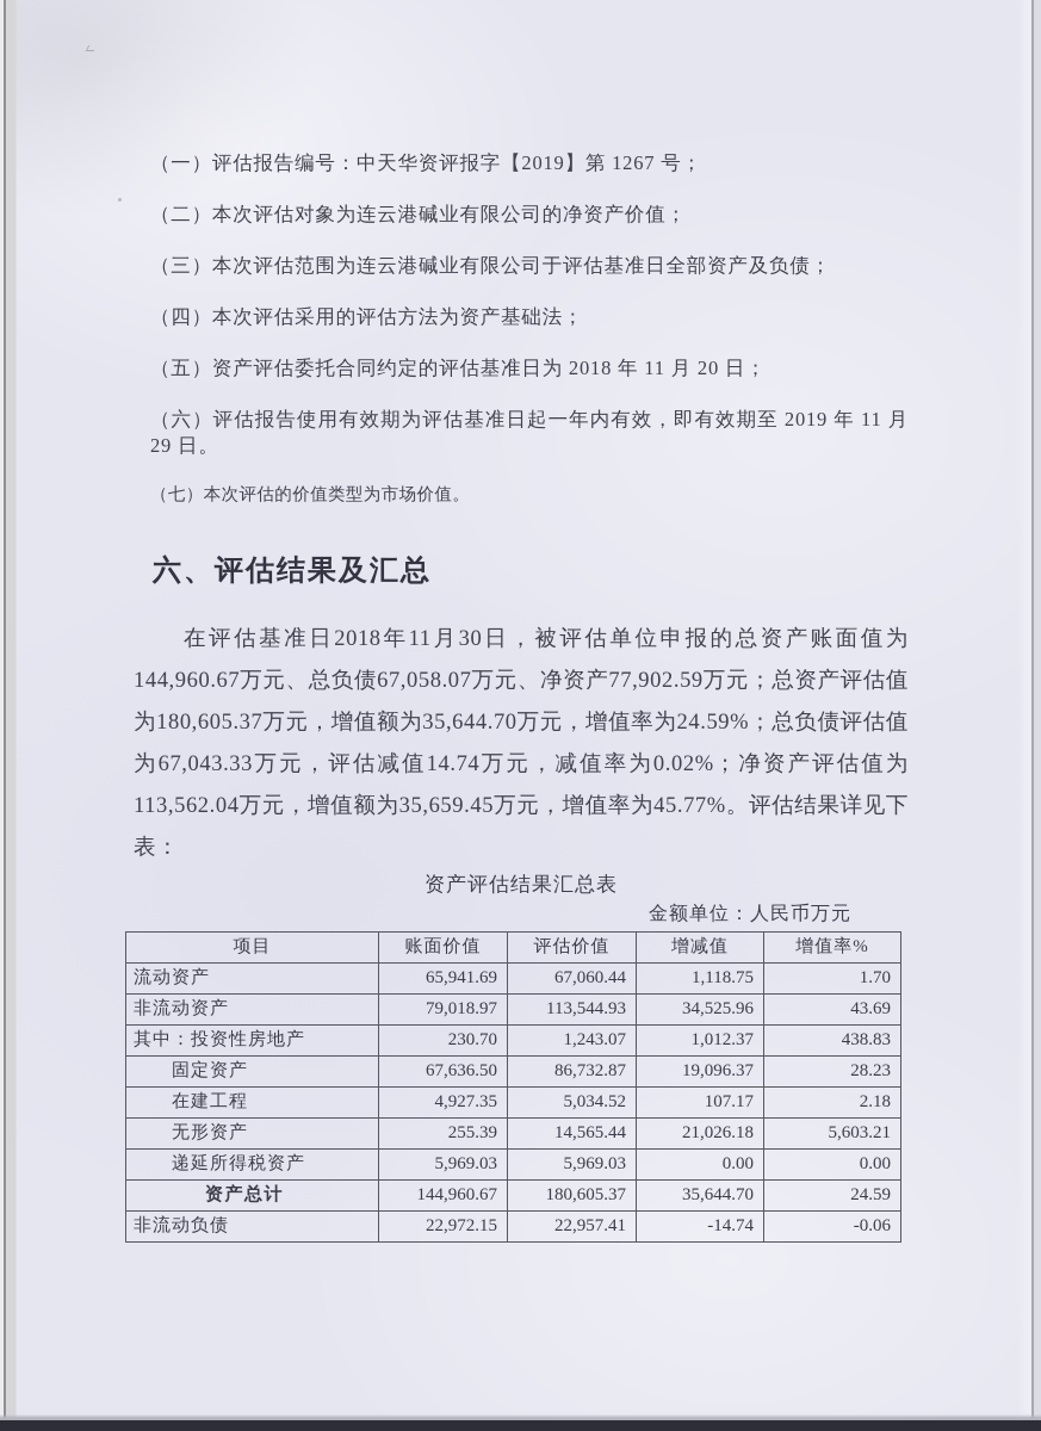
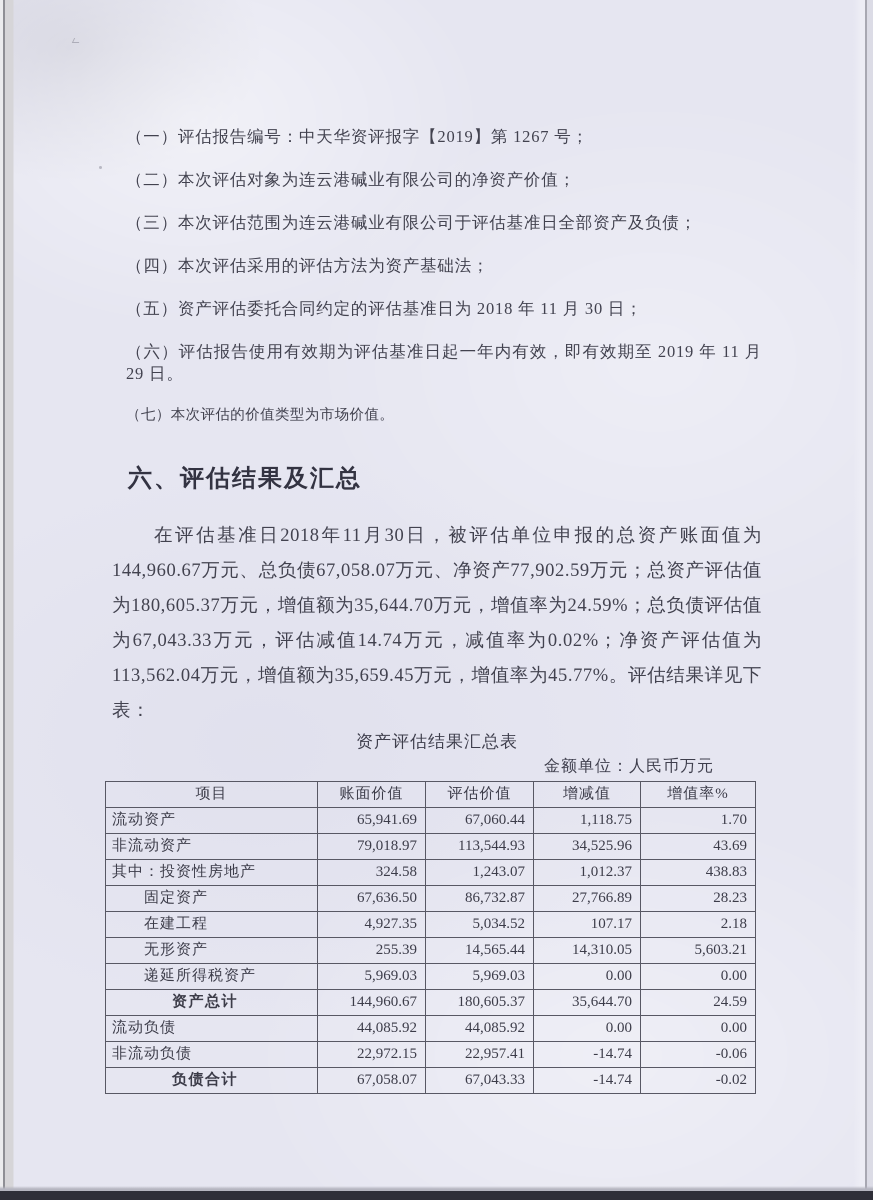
  （一）评估报告编号：中天华资评报字【2019】第 1267 号；
  （二）本次评估对象为连云港碱业有限公司的净资产价值；
  （三）本次评估范围为连云港碱业有限公司于评估基准日全部资产及负债；
  （四）本次评估采用的评估方法为资产基础法；
- （五）资产评估委托合同约定的评估基准日为 2018 年 11 月 20 日；
+ （五）资产评估委托合同约定的评估基准日为 2018 年 11 月 30 日；
  （六）评估报告使用有效期为评估基准日起一年内有效，即有效期至 2019 年 11 月 29 日。
  （七）本次评估的价值类型为市场价值。
  六、评估结果及汇总
  在评估基准日2018年11月30日，被评估单位申报的总资产账面值为
  144,960.67万元、总负债67,058.07万元、净资产77,902.59万元；总资产评估值
  为180,605.37万元，增值额为35,644.70万元，增值率为24.59%；总负债评估值
  为67,043.33万元，评估减值14.74万元，减值率为0.02%；净资产评估值为
  113,562.04万元，增值额为35,659.45万元，增值率为45.77%。评估结果详见下
  表：
  资产评估结果汇总表
  金额单位：人民币万元
  项目	账面价值	评估价值	增减值	增值率%
  流动资产	65,941.69	67,060.44	1,118.75	1.70
  非流动资产	79,018.97	113,544.93	34,525.96	43.69
- 其中：投资性房地产	230.70	1,243.07	1,012.37	438.83
+ 其中：投资性房地产	324.58	1,243.07	1,012.37	438.83
- 固定资产	67,636.50	86,732.87	19,096.37	28.23
+ 固定资产	67,636.50	86,732.87	27,766.89	28.23
  在建工程	4,927.35	5,034.52	107.17	2.18
- 无形资产	255.39	14,565.44	21,026.18	5,603.21
+ 无形资产	255.39	14,565.44	14,310.05	5,603.21
  递延所得税资产	5,969.03	5,969.03	0.00	0.00
  资产总计	144,960.67	180,605.37	35,644.70	24.59
+ 流动负债	44,085.92	44,085.92	0.00	0.00
  非流动负债	22,972.15	22,957.41	-14.74	-0.06
+ 负债合计	67,058.07	67,043.33	-14.74	-0.02
